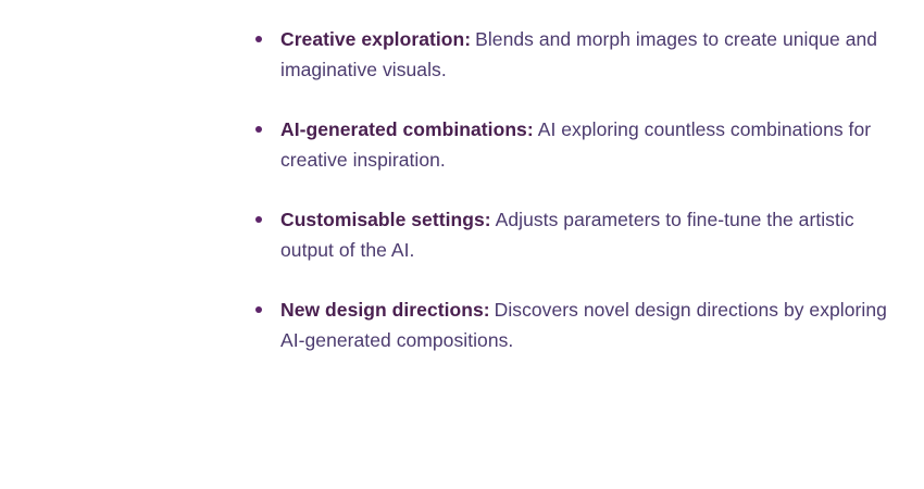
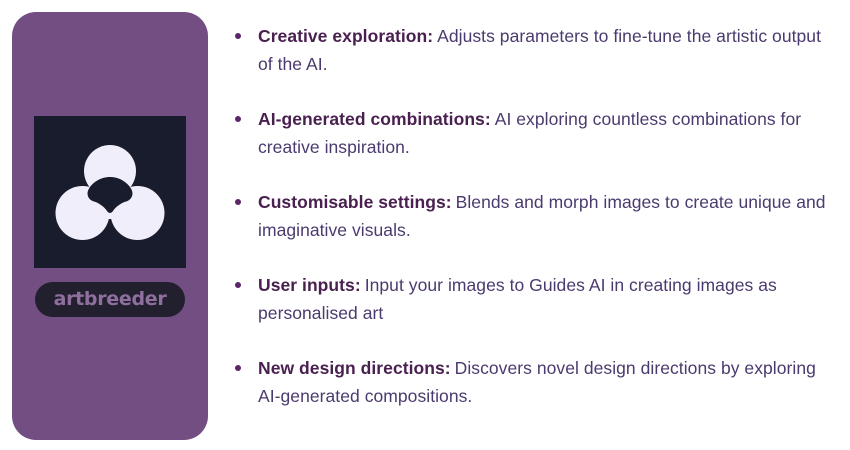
+ artbreeder
- Creative exploration: Blends and morph images to create unique and imaginative visuals.
+ Creative exploration: Adjusts parameters to fine-tune the artistic output of the AI.
  AI-generated combinations: AI exploring countless combinations for creative inspiration.
- Customisable settings: Adjusts parameters to fine-tune the artistic output of the AI.
+ Customisable settings: Blends and morph images to create unique and imaginative visuals.
+ User inputs: Input your images to Guides AI in creating images as personalised art
  New design directions: Discovers novel design directions by exploring AI-generated compositions.
